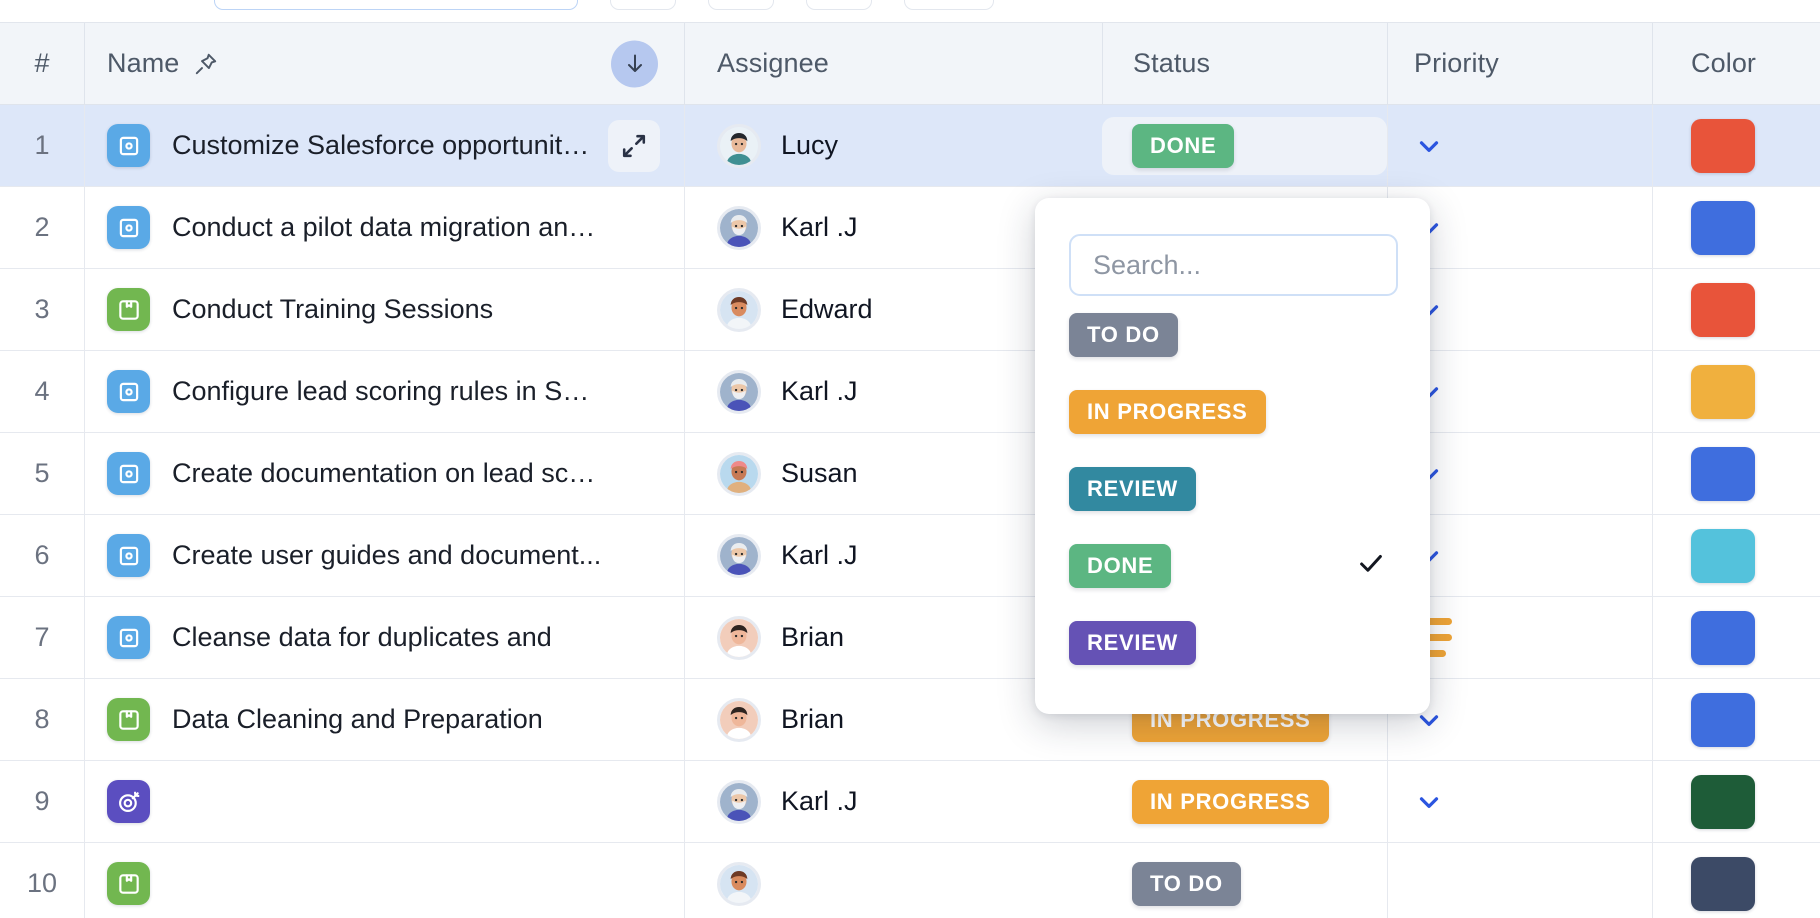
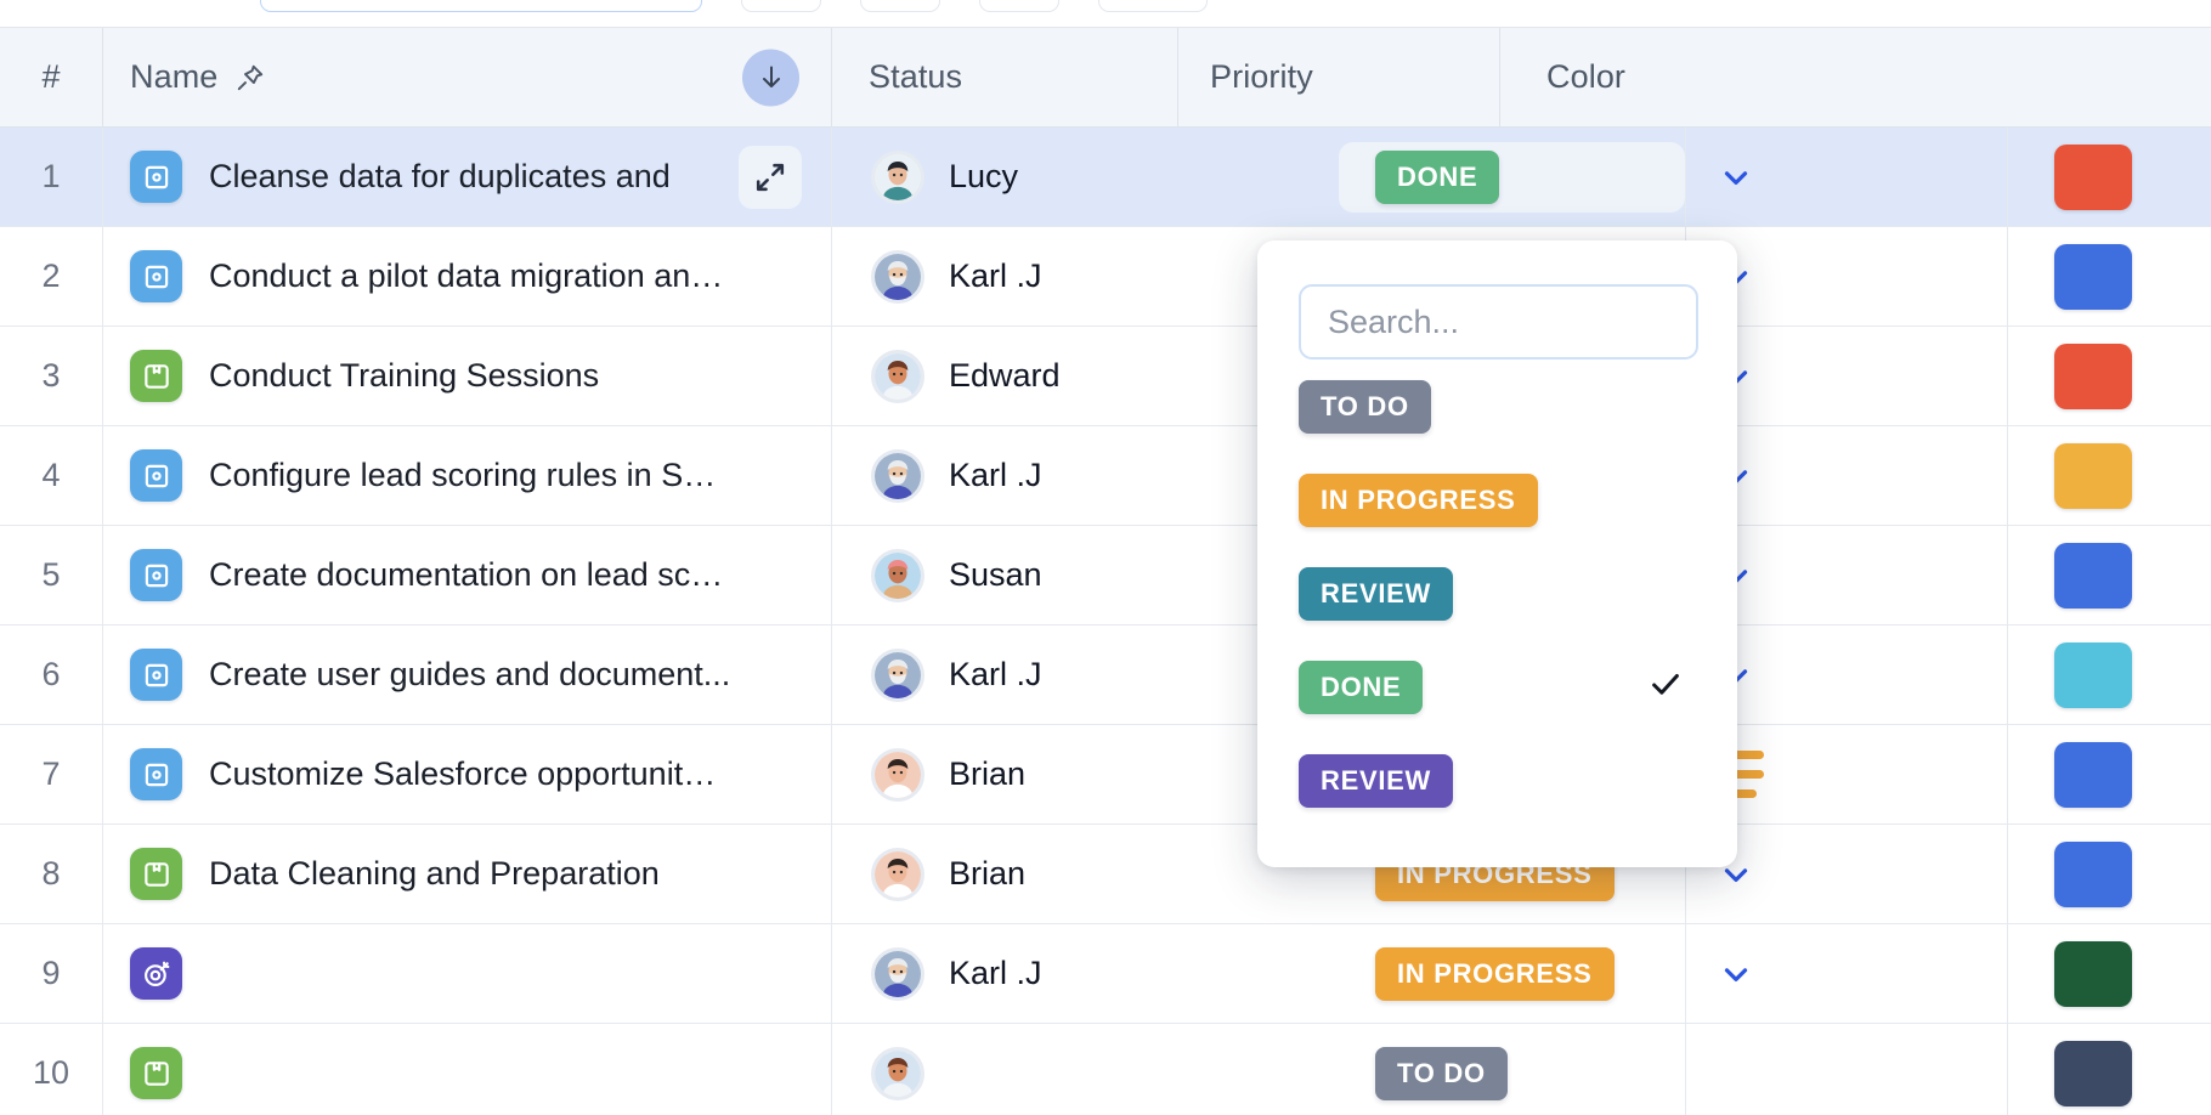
  #
  Name
- Assignee
  Status
  Priority
  Color
  1
- Customize Salesforce opportunity ...
+ Cleanse data for duplicates and
  Lucy
  DONE
  2
  Conduct a pilot data migration and..
  Karl .J
  3
  Conduct Training Sessions
  Edward
  4
  Configure lead scoring rules in Sal...
  Karl .J
  5
  Create documentation on lead sco..
  Susan
  6
  Create user guides and document...
  Karl .J
  7
- Cleanse data for duplicates and
+ Customize Salesforce opportunity ...
  Brian
  8
  Data Cleaning and Preparation
  Brian
  IN PROGRESS
  9
  Karl .J
  IN PROGRESS
  10
  TO DO
  Search...
  TO DO
  IN PROGRESS
  REVIEW
  DONE
  REVIEW
